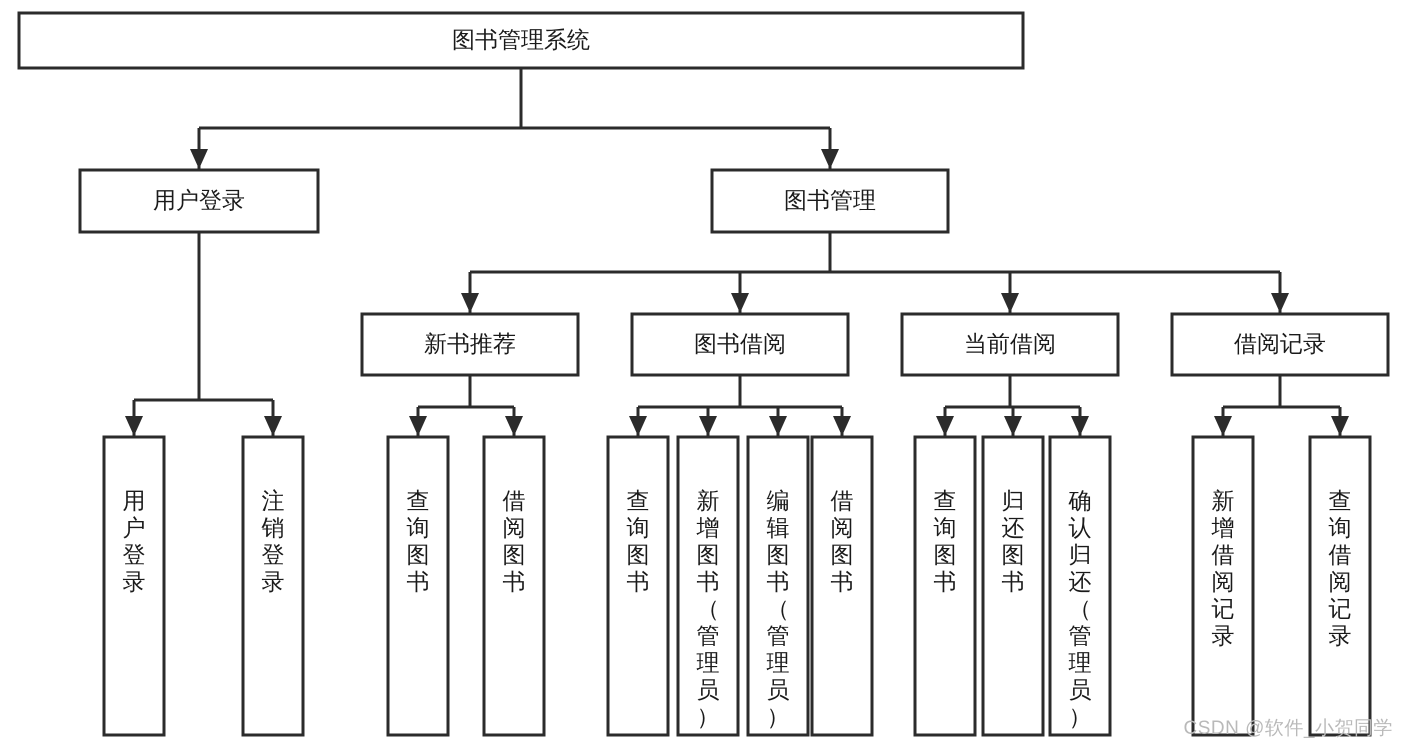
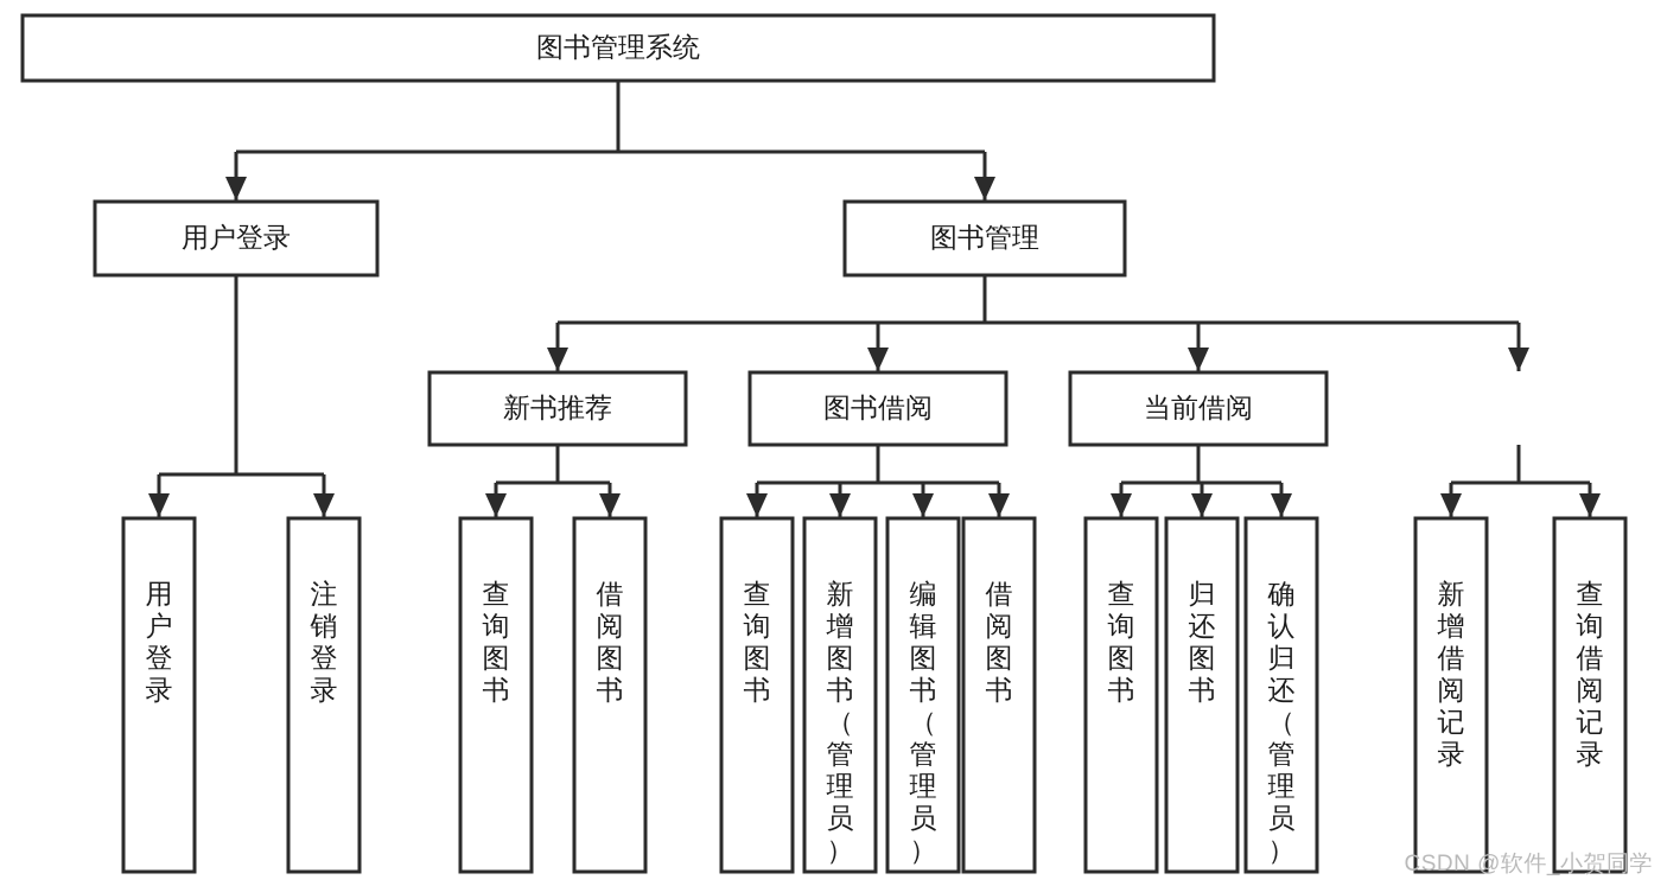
  图书管理系统
  用户登录
  图书管理
  新书推荐
  图书借阅
  当前借阅
- 借阅记录
  用户登录
  注销登录
  查询图书
  借阅图书
  查询图书
  新增图书（管理员）
  编辑图书（管理员）
  借阅图书
  查询图书
  归还图书
  确认归还（管理员）
  新增借阅记录
  查询借阅记录
  CSDN @软件_小贺同学
